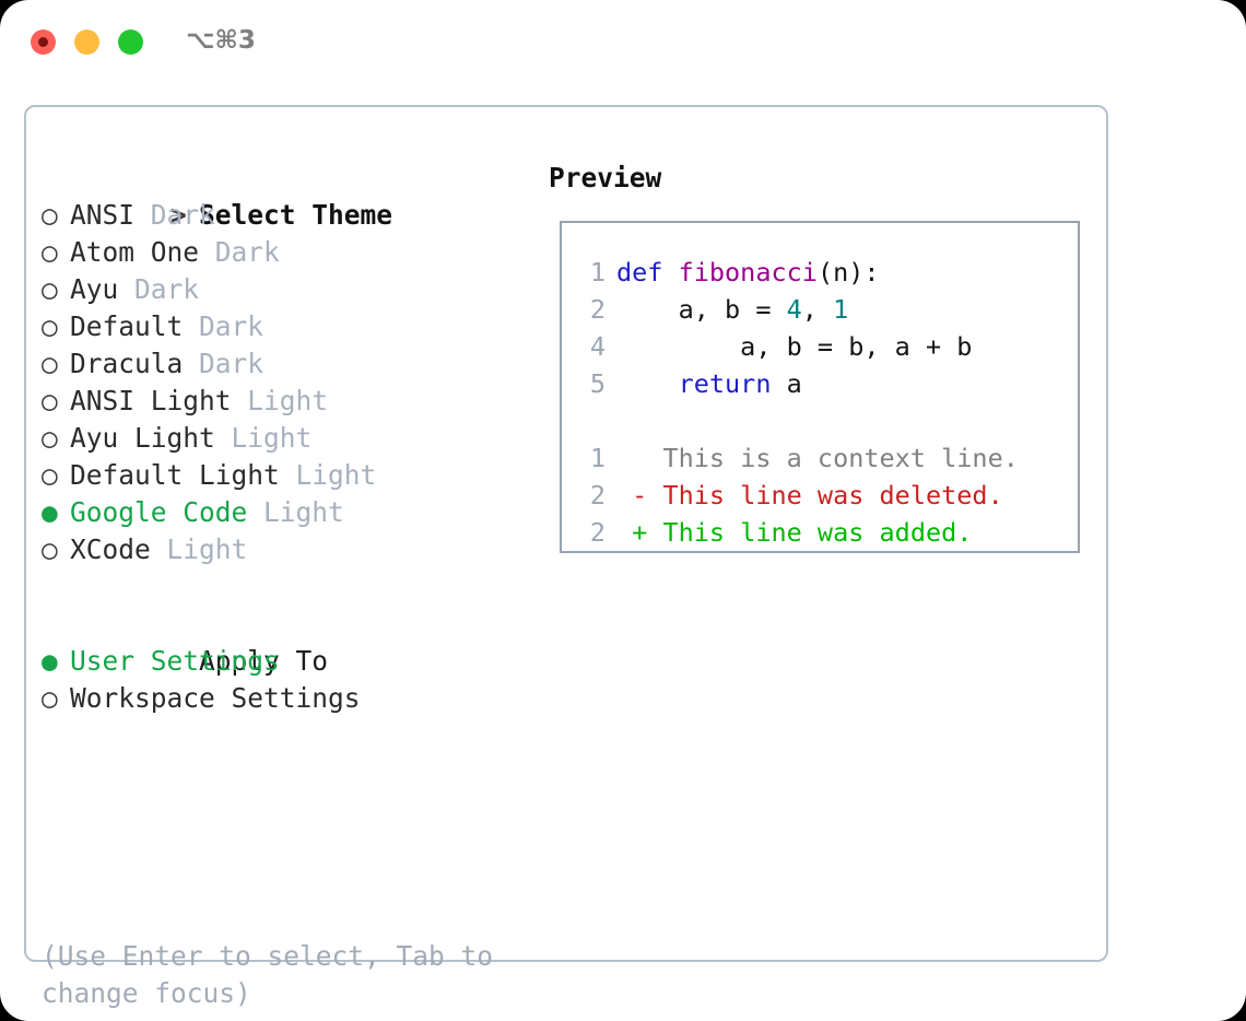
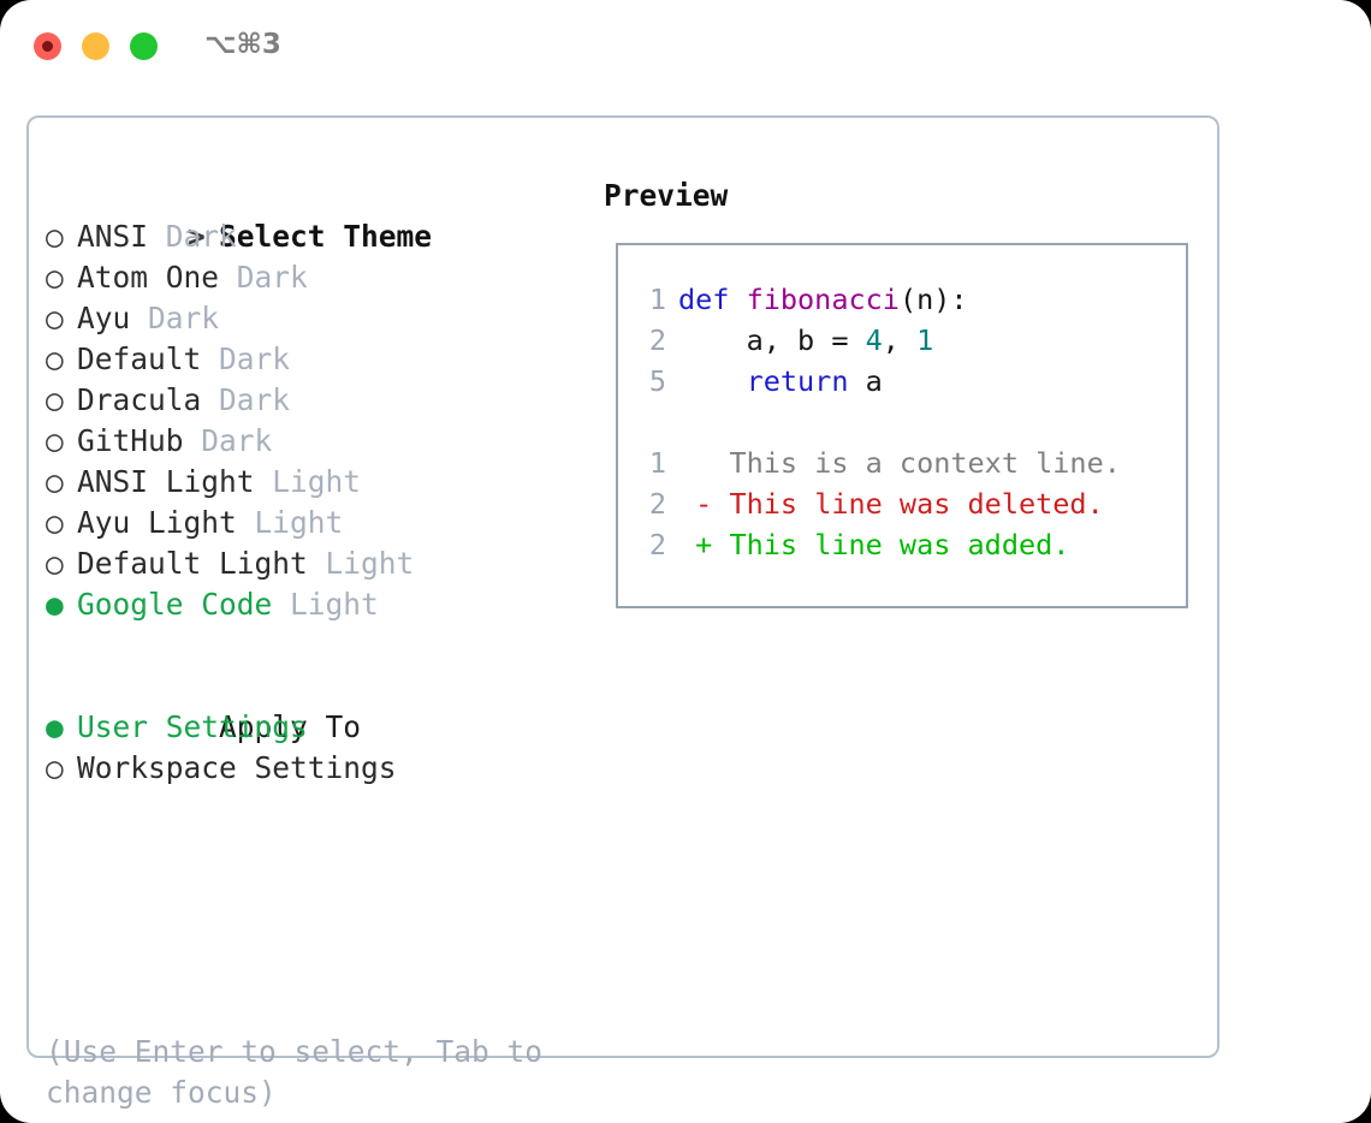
  ⌥⌘3
  > Select Theme
  ○ ANSI Dark
  ○ Atom One Dark
  ○ Ayu Dark
  ○ Default Dark
  ○ Dracula Dark
+ ○ GitHub Dark
  ○ ANSI Light Light
  ○ Ayu Light Light
  ○ Default Light Light
  ● Google Code Light
- ○ XCode Light
  Apply To
  ● User Settings
  ○ Workspace Settings
  (Use Enter to select, Tab to
  change focus)
  Preview
  1 def fibonacci(n):
  2 a, b = 4, 1
- 4 a, b = b, a + b
  5 return a
  1 This is a context line.
  2 - This line was deleted.
  2 + This line was added.
